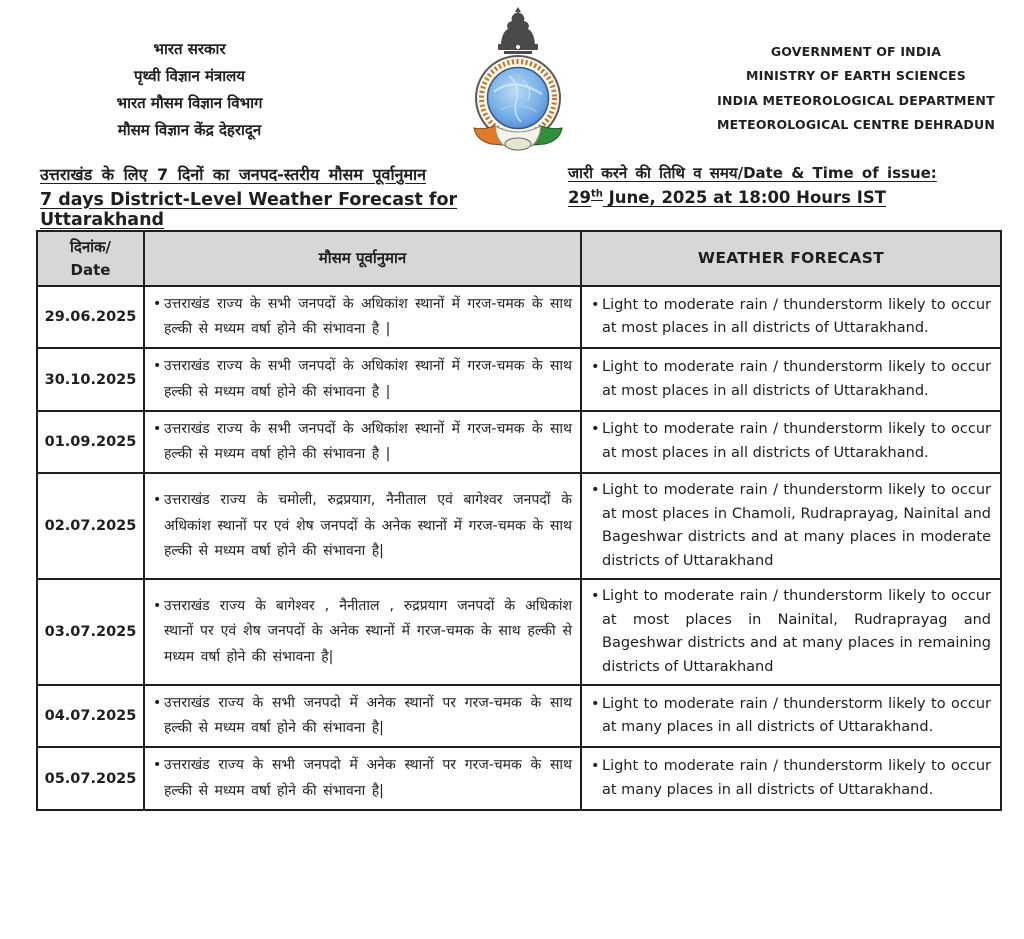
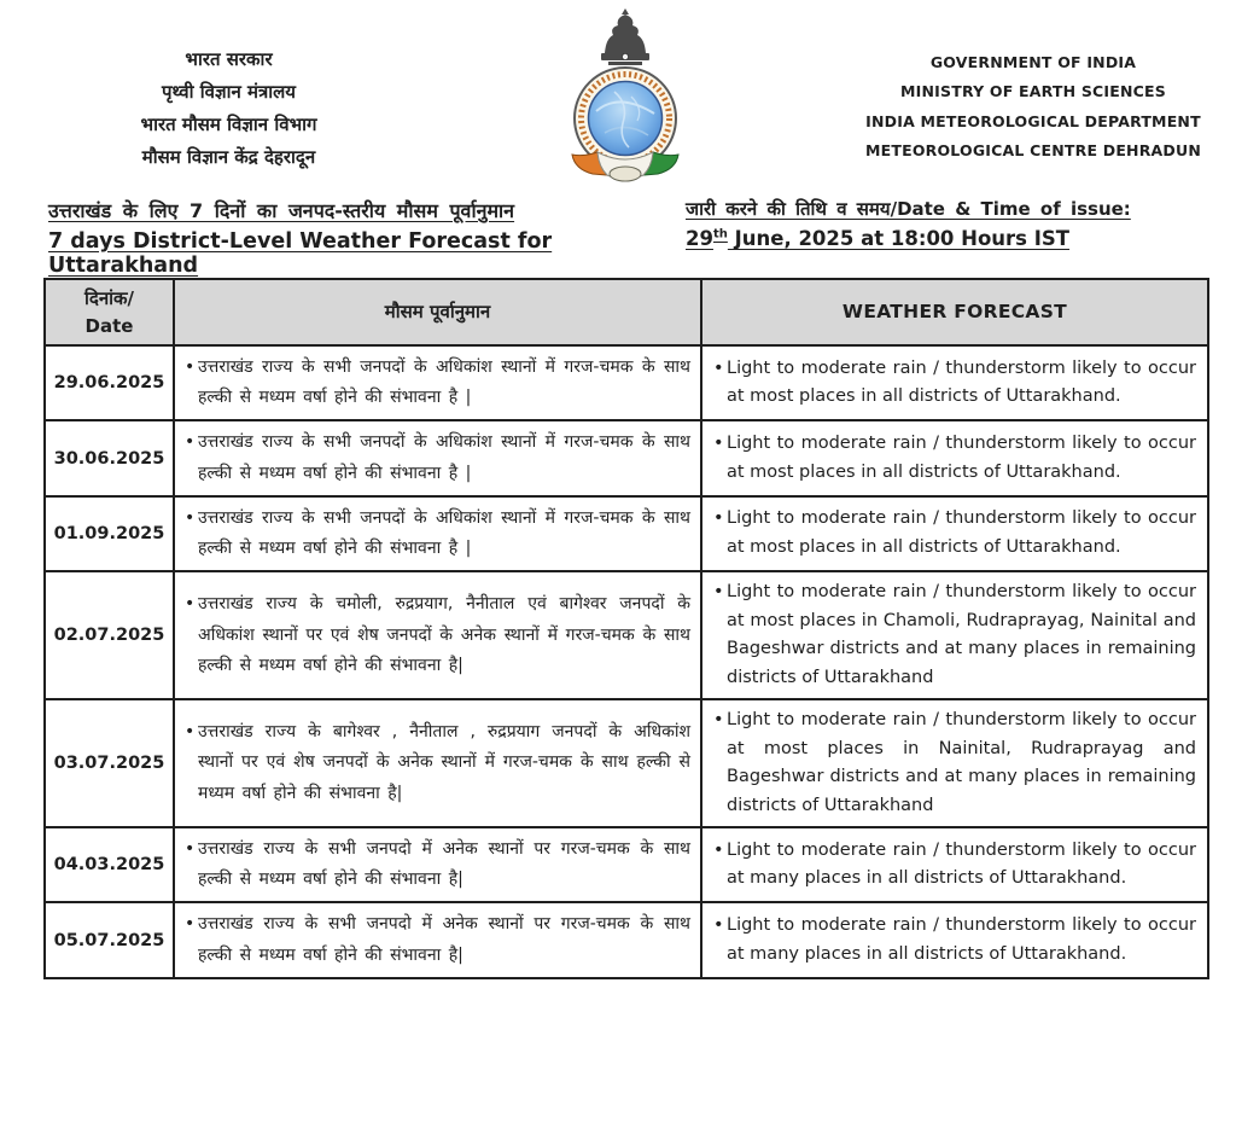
  भारत सरकार
  पृथ्वी विज्ञान मंत्रालय
  भारत मौसम विज्ञान विभाग
  मौसम विज्ञान केंद्र देहरादून
  GOVERNMENT OF INDIA
  MINISTRY OF EARTH SCIENCES
  INDIA METEOROLOGICAL DEPARTMENT
  METEOROLOGICAL CENTRE DEHRADUN
  उत्तराखंड के लिए 7 दिनों का जनपद-स्तरीय मौसम पूर्वानुमान
  7 days District-Level Weather Forecast for Uttarakhand
  जारी करने की तिथि व समय/Date & Time of issue:
  29th June, 2025 at 18:00 Hours IST
  दिनांक/ Date	मौसम पूर्वानुमान	WEATHER FORECAST
  29.06.2025	• उत्तराखंड राज्य के सभी जनपदों के अधिकांश स्थानों में गरज-चमक के साथ हल्की से मध्यम वर्षा होने की संभावना है |	• Light to moderate rain / thunderstorm likely to occur at most places in all districts of Uttarakhand.
- 30.10.2025	• उत्तराखंड राज्य के सभी जनपदों के अधिकांश स्थानों में गरज-चमक के साथ हल्की से मध्यम वर्षा होने की संभावना है |	• Light to moderate rain / thunderstorm likely to occur at most places in all districts of Uttarakhand.
+ 30.06.2025	• उत्तराखंड राज्य के सभी जनपदों के अधिकांश स्थानों में गरज-चमक के साथ हल्की से मध्यम वर्षा होने की संभावना है |	• Light to moderate rain / thunderstorm likely to occur at most places in all districts of Uttarakhand.
  01.09.2025	• उत्तराखंड राज्य के सभी जनपदों के अधिकांश स्थानों में गरज-चमक के साथ हल्की से मध्यम वर्षा होने की संभावना है |	• Light to moderate rain / thunderstorm likely to occur at most places in all districts of Uttarakhand.
- 02.07.2025	• उत्तराखंड राज्य के चमोली, रुद्रप्रयाग, नैनीताल एवं बागेश्वर जनपदों के अधिकांश स्थानों पर एवं शेष जनपदों के अनेक स्थानों में गरज-चमक के साथ हल्की से मध्यम वर्षा होने की संभावना है|	• Light to moderate rain / thunderstorm likely to occur at most places in Chamoli, Rudraprayag, Nainital and Bageshwar districts and at many places in moderate districts of Uttarakhand
+ 02.07.2025	• उत्तराखंड राज्य के चमोली, रुद्रप्रयाग, नैनीताल एवं बागेश्वर जनपदों के अधिकांश स्थानों पर एवं शेष जनपदों के अनेक स्थानों में गरज-चमक के साथ हल्की से मध्यम वर्षा होने की संभावना है|	• Light to moderate rain / thunderstorm likely to occur at most places in Chamoli, Rudraprayag, Nainital and Bageshwar districts and at many places in remaining districts of Uttarakhand
  03.07.2025	• उत्तराखंड राज्य के बागेश्वर , नैनीताल , रुद्रप्रयाग जनपदों के अधिकांश स्थानों पर एवं शेष जनपदों के अनेक स्थानों में गरज-चमक के साथ हल्की से मध्यम वर्षा होने की संभावना है|	• Light to moderate rain / thunderstorm likely to occur at most places in Nainital, Rudraprayag and Bageshwar districts and at many places in remaining districts of Uttarakhand
- 04.07.2025	• उत्तराखंड राज्य के सभी जनपदो में अनेक स्थानों पर गरज-चमक के साथ हल्की से मध्यम वर्षा होने की संभावना है|	• Light to moderate rain / thunderstorm likely to occur at many places in all districts of Uttarakhand.
+ 04.03.2025	• उत्तराखंड राज्य के सभी जनपदो में अनेक स्थानों पर गरज-चमक के साथ हल्की से मध्यम वर्षा होने की संभावना है|	• Light to moderate rain / thunderstorm likely to occur at many places in all districts of Uttarakhand.
  05.07.2025	• उत्तराखंड राज्य के सभी जनपदो में अनेक स्थानों पर गरज-चमक के साथ हल्की से मध्यम वर्षा होने की संभावना है|	• Light to moderate rain / thunderstorm likely to occur at many places in all districts of Uttarakhand.
